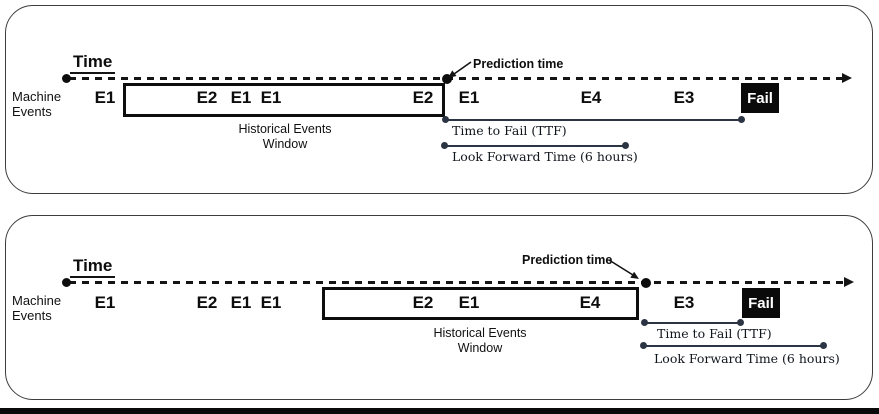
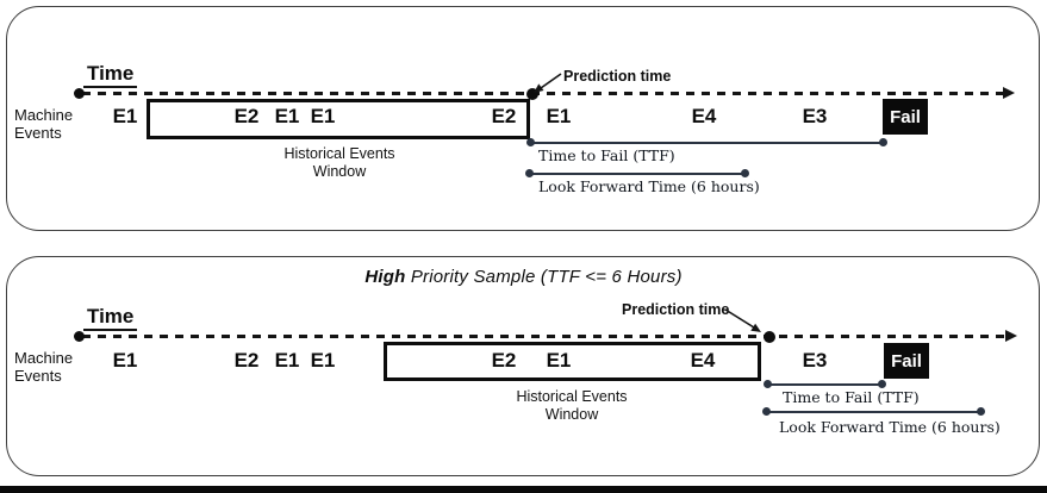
  Time
  Machine
  Events
  Historical Events
  Window
  E1
  E2
  E1
  E1
  E2
  E1
  E4
  E3
  Prediction time
  Time to Fail (TTF)
  Look Forward Time (6 hours)
  Fail
+ High Priority Sample (TTF <= 6 Hours)
  Time
  Machine
  Events
  Historical Events
  Window
  E1
  E2
  E1
  E1
  E2
  E1
  E4
  E3
  Prediction time
  Time to Fail (TTF)
  Look Forward Time (6 hours)
  Fail
